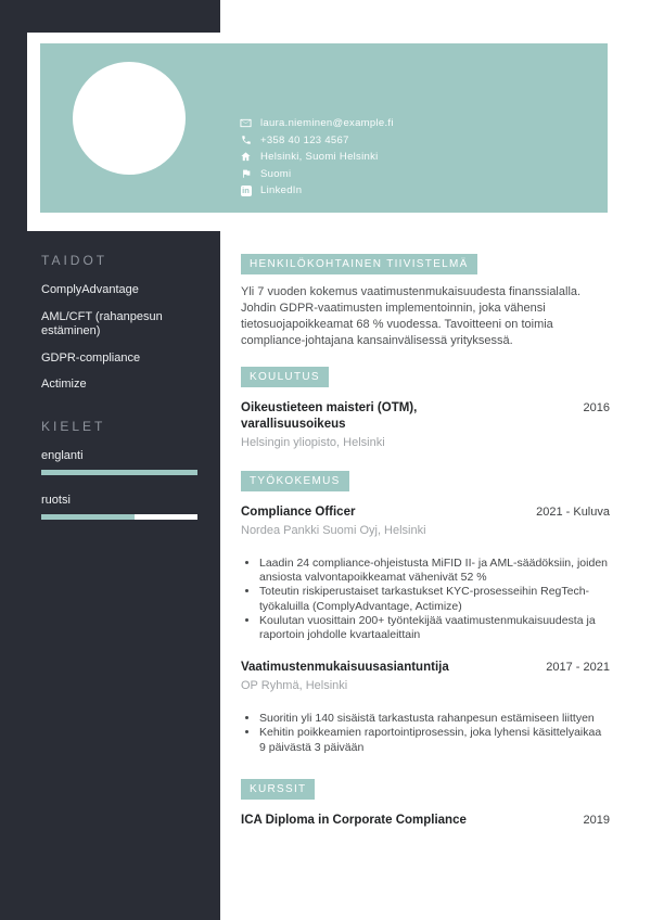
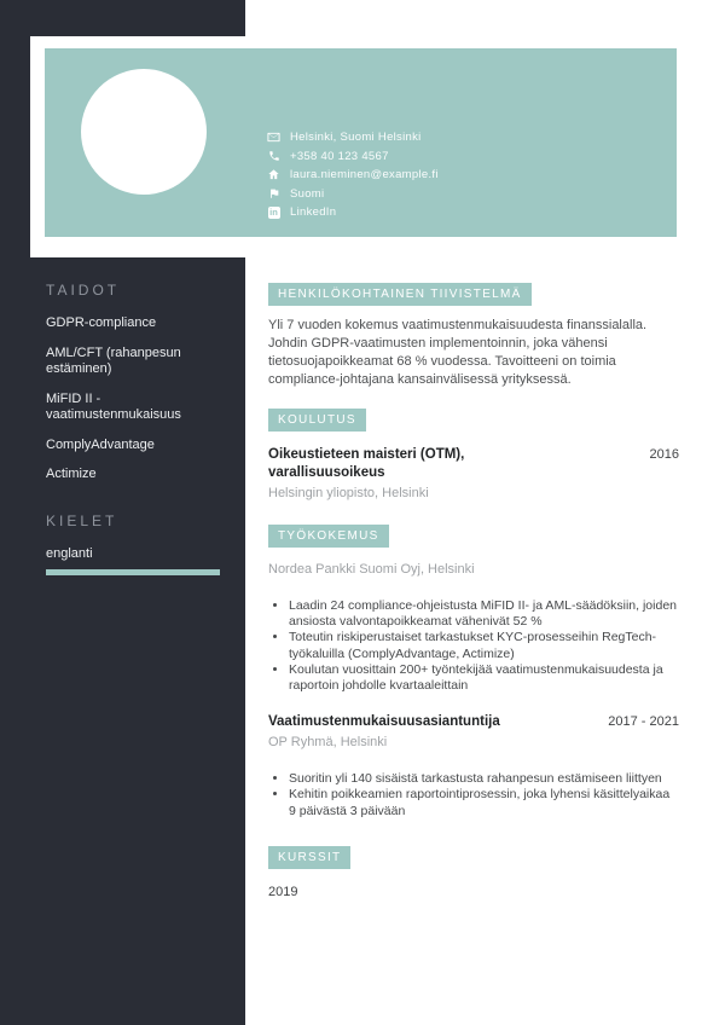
- laura.nieminen@example.fi
+ Helsinki, Suomi Helsinki
  +358 40 123 4567
- Helsinki, Suomi Helsinki
+ laura.nieminen@example.fi
  Suomi
  in
  LinkedIn
  TAIDOT
- ComplyAdvantage
+ GDPR-compliance
  AML/CFT (rahanpesun estäminen)
+ MiFID II - vaatimustenmukaisuus
- GDPR-compliance
+ ComplyAdvantage
  Actimize
  KIELET
  englanti
- ruotsi
  HENKILÖKOHTAINEN TIIVISTELMÄ
  Yli 7 vuoden kokemus vaatimustenmukaisuudesta finanssialalla. Johdin GDPR-vaatimusten implementoinnin, joka vähensi tietosuojapoikkeamat 68 % vuodessa. Tavoitteeni on toimia compliance-johtajana kansainvälisessä yrityksessä.
  KOULUTUS
  Oikeustieteen maisteri (OTM), varallisuusoikeus
  2016
  Helsingin yliopisto, Helsinki
  TYÖKOKEMUS
- Compliance Officer
- 2021 - Kuluva
  Nordea Pankki Suomi Oyj, Helsinki
  Laadin 24 compliance-ohjeistusta MiFID II- ja AML-säädöksiin, joiden ansiosta valvontapoikkeamat vähenivät 52 %
  Toteutin riskiperustaiset tarkastukset KYC-prosesseihin RegTech-työkaluilla (ComplyAdvantage, Actimize)
  Koulutan vuosittain 200+ työntekijää vaatimustenmukaisuudesta ja raportoin johdolle kvartaaleittain
  Vaatimustenmukaisuusasiantuntija
  2017 - 2021
  OP Ryhmä, Helsinki
  Suoritin yli 140 sisäistä tarkastusta rahanpesun estämiseen liittyen
  Kehitin poikkeamien raportointiprosessin, joka lyhensi käsittelyaikaa 9 päivästä 3 päivään
  KURSSIT
- ICA Diploma in Corporate Compliance
  2019
